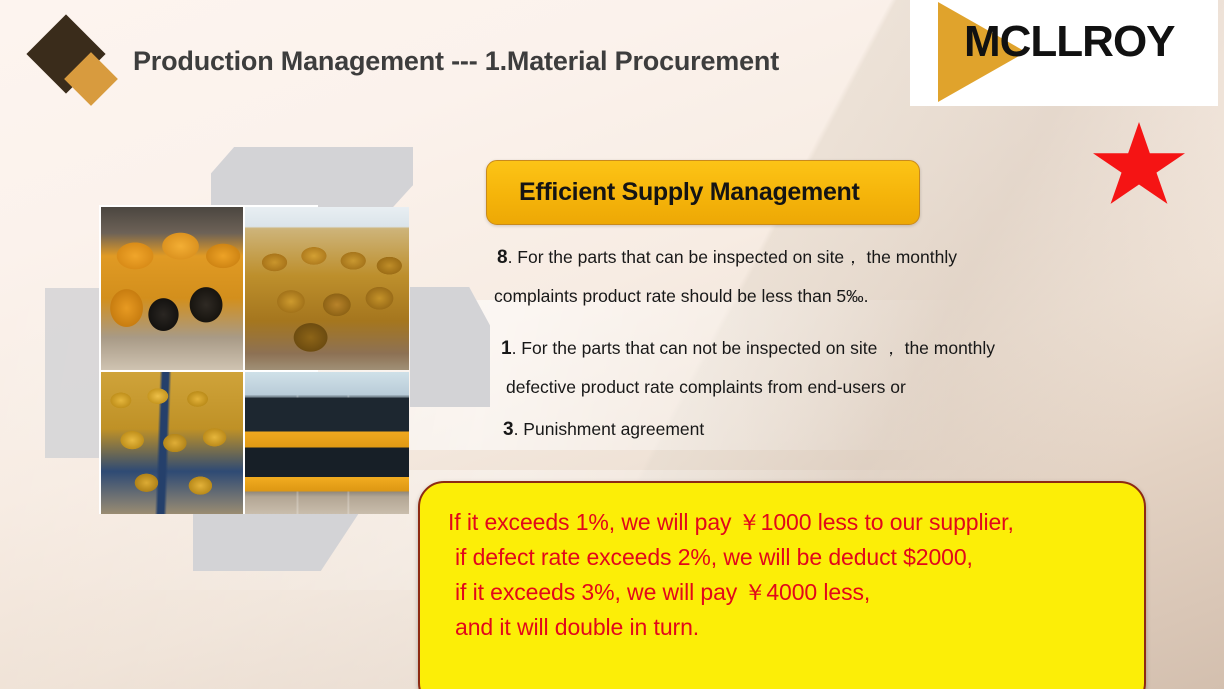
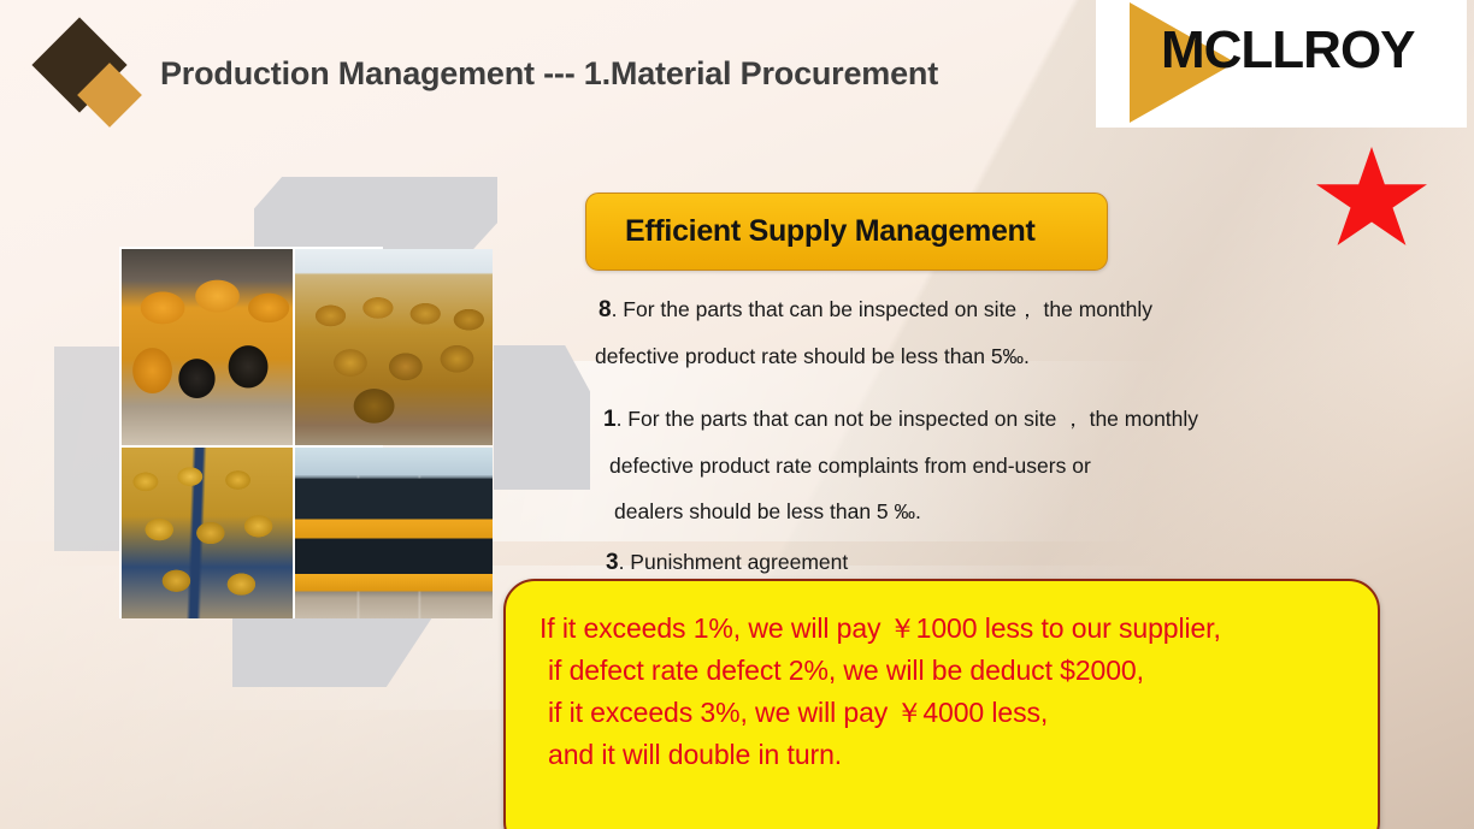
  Production Management --- 1.Material Procurement
  MCLLROY
  Efficient Supply Management
  8. For the parts that can be inspected on site， the monthly
- complaints product rate should be less than 5‰.
+ defective product rate should be less than 5‰.
  1. For the parts that can not be inspected on site ， the monthly
  defective product rate complaints from end-users or
+ dealers should be less than 5 ‰.
  3. Punishment agreement
  If it exceeds 1%, we will pay ￥1000 less to our supplier,
- if defect rate exceeds 2%, we will be deduct $2000,
+ if defect rate defect 2%, we will be deduct $2000,
  if it exceeds 3%, we will pay ￥4000 less,
  and it will double in turn.
